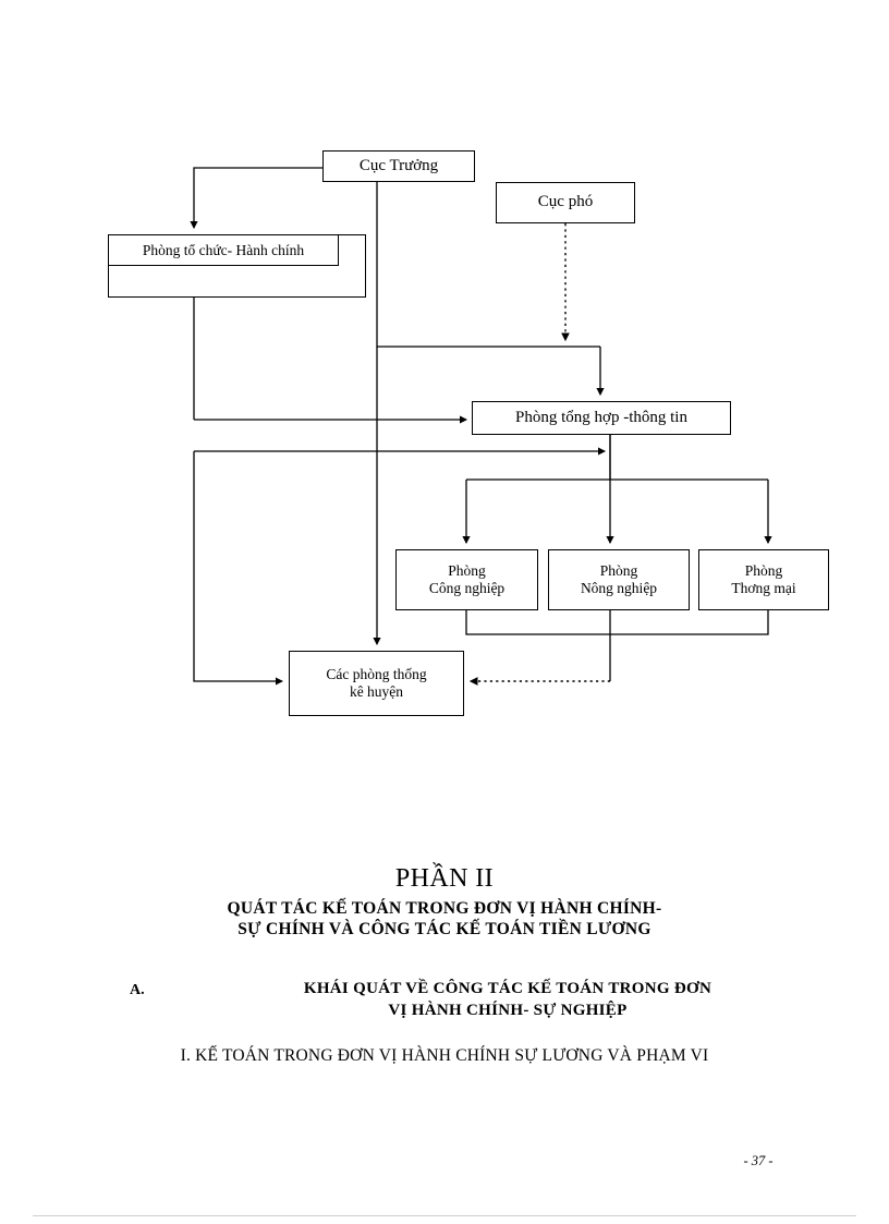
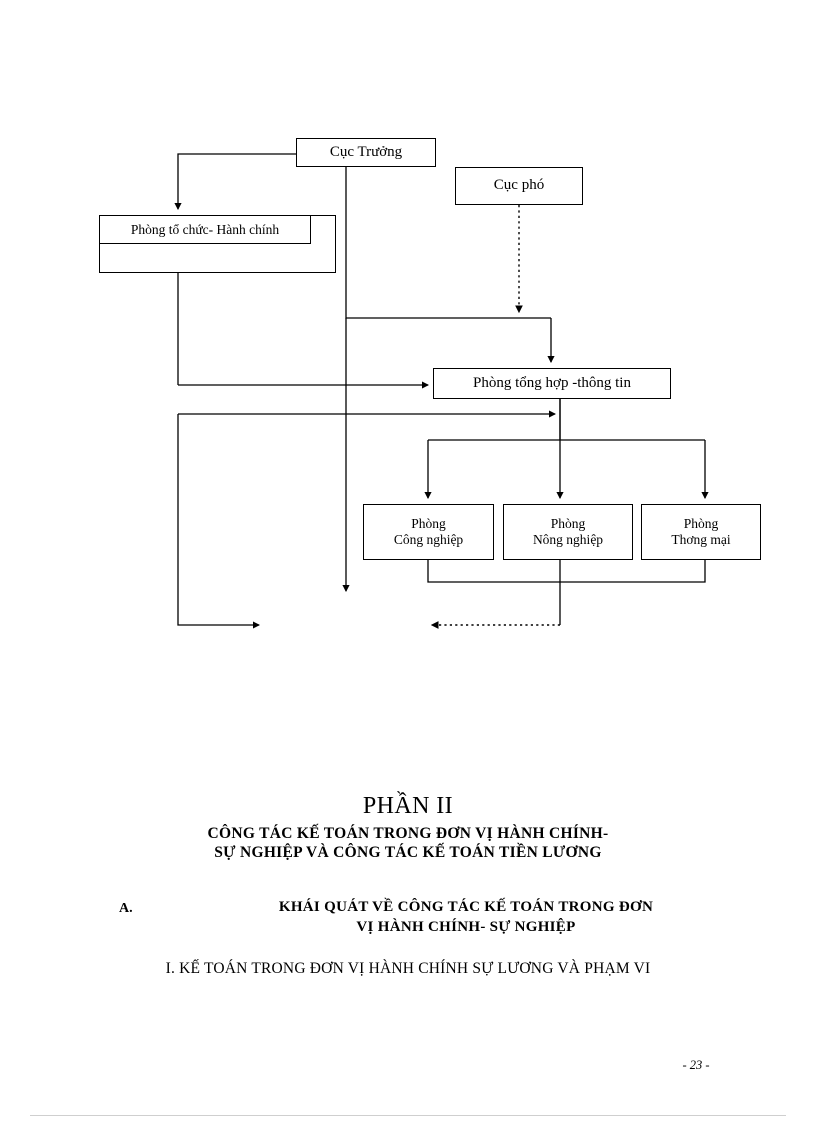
  Cục Trưởng
  Cục phó
  Phòng tổ chức- Hành chính
  Phòng tổng hợp -thông tin
  Phòng
  Công nghiệp
  Phòng
  Nông nghiệp
  Phòng
  Thơng mại
- Các phòng thống
- kê huyện
  PHẦN II
- QUÁT TÁC KẾ TOÁN TRONG ĐƠN VỊ HÀNH CHÍNH-
+ CÔNG TÁC KẾ TOÁN TRONG ĐƠN VỊ HÀNH CHÍNH-
- SỰ CHÍNH VÀ CÔNG TÁC KẾ TOÁN TIỀN LƯƠNG
+ SỰ NGHIỆP VÀ CÔNG TÁC KẾ TOÁN TIỀN LƯƠNG
  A.
  KHÁI QUÁT VỀ CÔNG TÁC KẾ TOÁN TRONG ĐƠN
  VỊ HÀNH CHÍNH- SỰ NGHIỆP
  I. KẾ TOÁN TRONG ĐƠN VỊ HÀNH CHÍNH SỰ LƯƠNG VÀ PHẠM VI
- - 37 -
+ - 23 -
